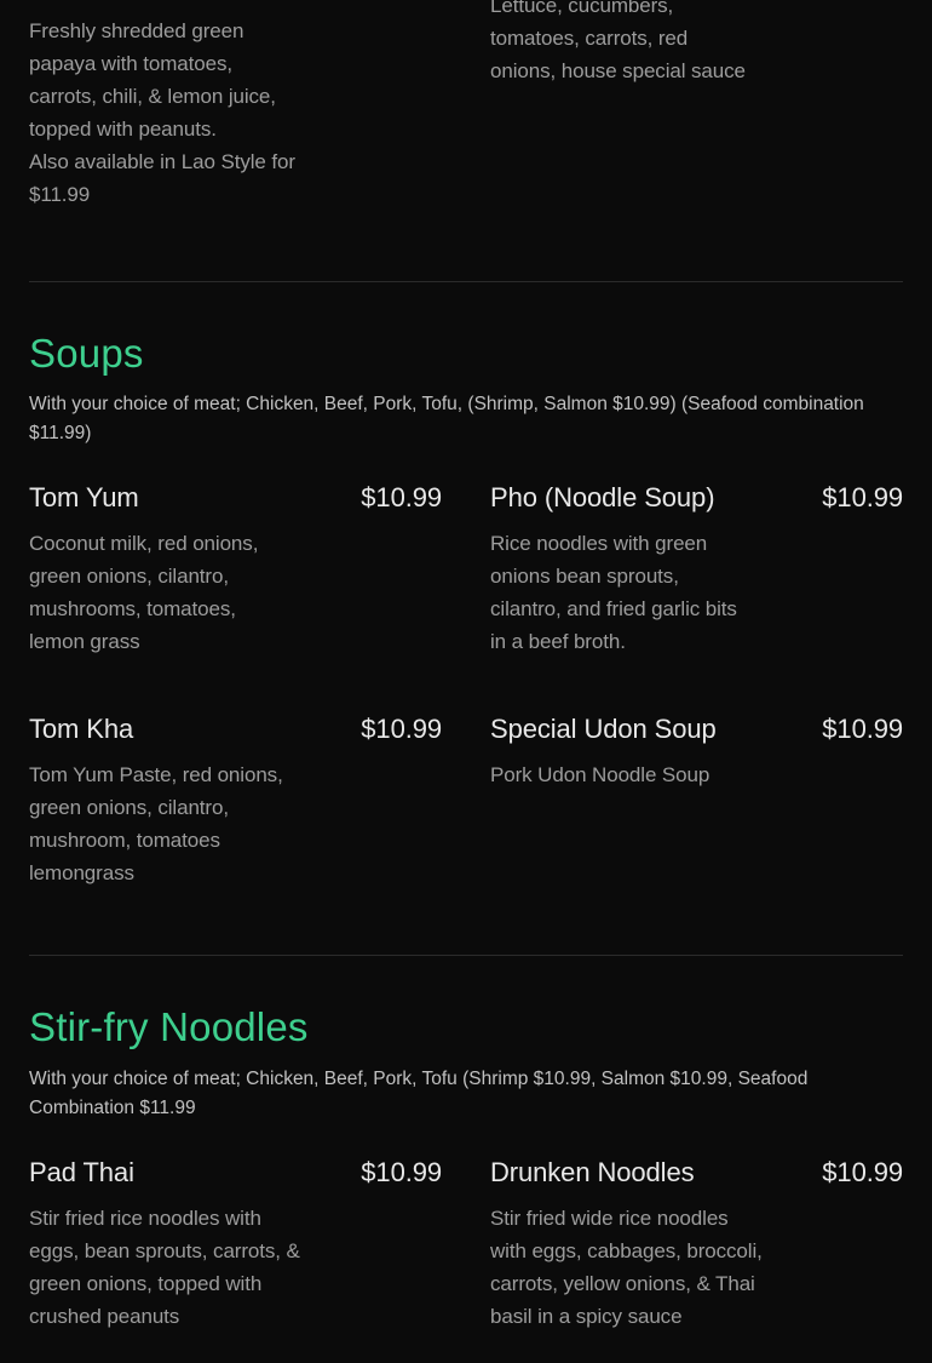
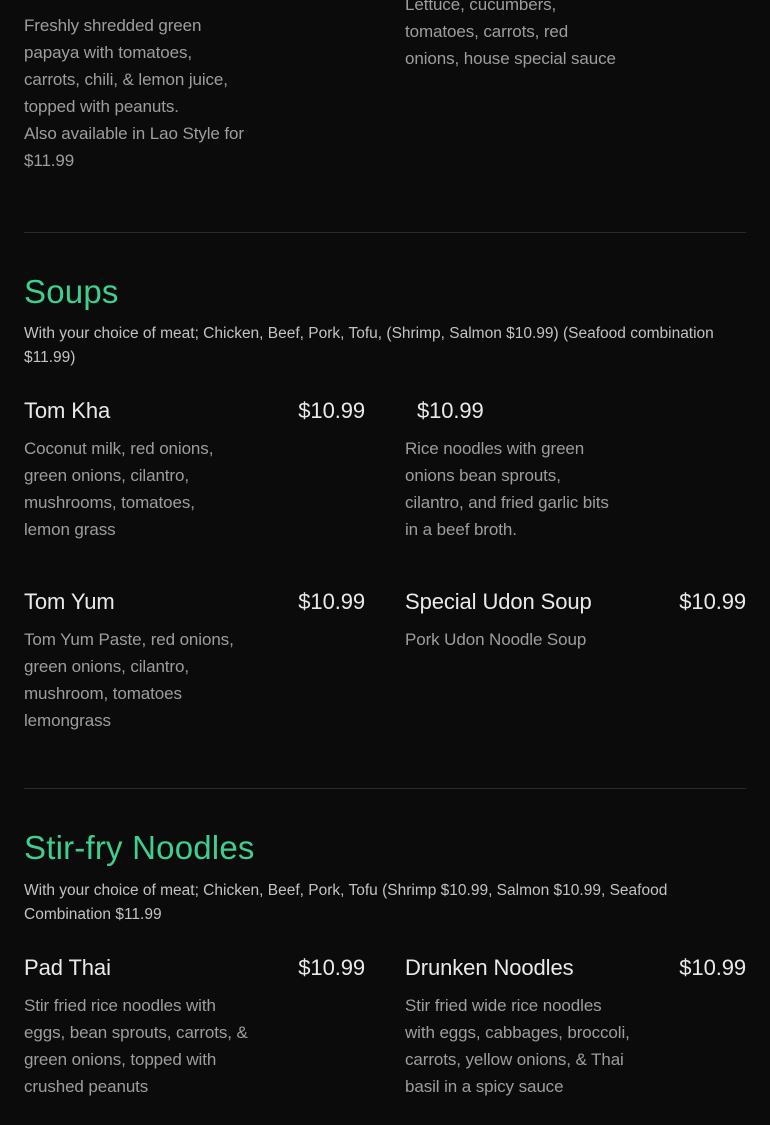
  Freshly shredded green
  papaya with tomatoes,
  carrots, chili, & lemon juice,
  topped with peanuts.
  Also available in Lao Style for
  $11.99
  Lettuce, cucumbers,
  tomatoes, carrots, red
  onions, house special sauce
  Soups
  With your choice of meat; Chicken, Beef, Pork, Tofu, (Shrimp, Salmon $10.99) (Seafood combination
  $11.99)
- Tom Yum
+ Tom Kha
  $10.99
  Coconut milk, red onions,
  green onions, cilantro,
  mushrooms, tomatoes,
  lemon grass
- Pho (Noodle Soup)
  $10.99
  Rice noodles with green
  onions bean sprouts,
  cilantro, and fried garlic bits
  in a beef broth.
- Tom Kha
+ Tom Yum
  $10.99
  Tom Yum Paste, red onions,
  green onions, cilantro,
  mushroom, tomatoes
  lemongrass
  Special Udon Soup
  $10.99
  Pork Udon Noodle Soup
  Stir-fry Noodles
  With your choice of meat; Chicken, Beef, Pork, Tofu (Shrimp $10.99, Salmon $10.99, Seafood
  Combination $11.99
  Pad Thai
  $10.99
  Stir fried rice noodles with
  eggs, bean sprouts, carrots, &
  green onions, topped with
  crushed peanuts
  Drunken Noodles
  $10.99
  Stir fried wide rice noodles
  with eggs, cabbages, broccoli,
  carrots, yellow onions, & Thai
  basil in a spicy sauce
